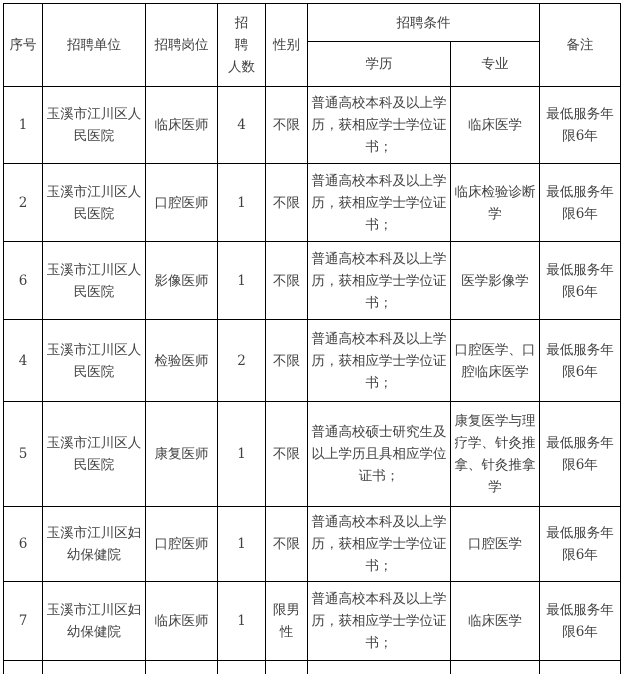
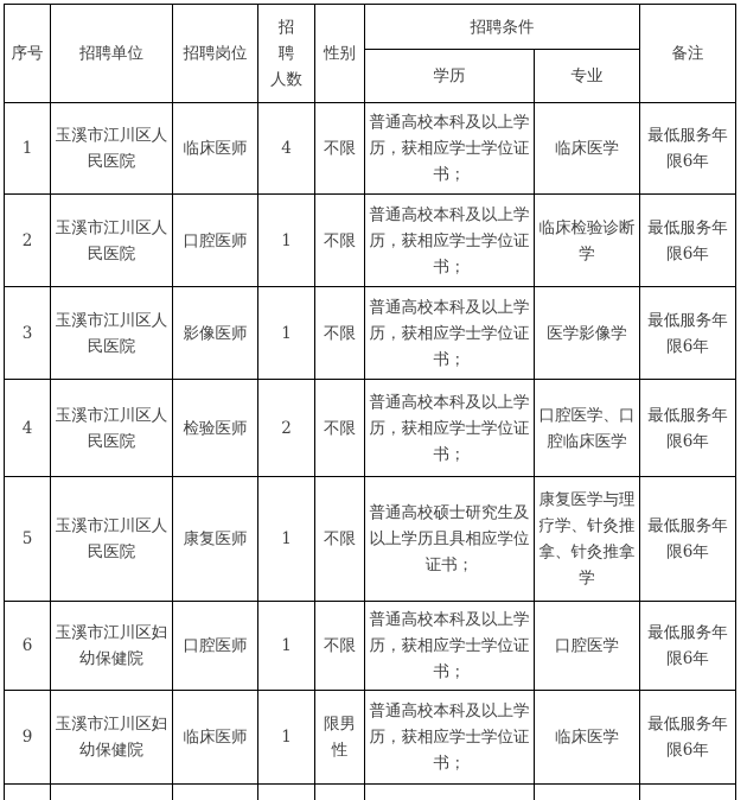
  序号	招聘单位	招聘岗位	招 聘 人数	性别	招聘条件	备注
  学历	专业
  1	玉溪市江川区人民医院	临床医师	4	不限	普通高校本科及以上学历，获相应学士学位证书；	临床医学	最低服务年限6年
  2	玉溪市江川区人民医院	口腔医师	1	不限	普通高校本科及以上学历，获相应学士学位证书；	临床检验诊断学	最低服务年限6年
- 6	玉溪市江川区人民医院	影像医师	1	不限	普通高校本科及以上学历，获相应学士学位证书；	医学影像学	最低服务年限6年
+ 3	玉溪市江川区人民医院	影像医师	1	不限	普通高校本科及以上学历，获相应学士学位证书；	医学影像学	最低服务年限6年
  4	玉溪市江川区人民医院	检验医师	2	不限	普通高校本科及以上学历，获相应学士学位证书；	口腔医学、口腔临床医学	最低服务年限6年
  5	玉溪市江川区人民医院	康复医师	1	不限	普通高校硕士研究生及以上学历且具相应学位证书；	康复医学与理疗学、针灸推拿、针灸推拿学	最低服务年限6年
  6	玉溪市江川区妇幼保健院	口腔医师	1	不限	普通高校本科及以上学历，获相应学士学位证书；	口腔医学	最低服务年限6年
- 7	玉溪市江川区妇幼保健院	临床医师	1	限男性	普通高校本科及以上学历，获相应学士学位证书；	临床医学	最低服务年限6年
+ 9	玉溪市江川区妇幼保健院	临床医师	1	限男性	普通高校本科及以上学历，获相应学士学位证书；	临床医学	最低服务年限6年
